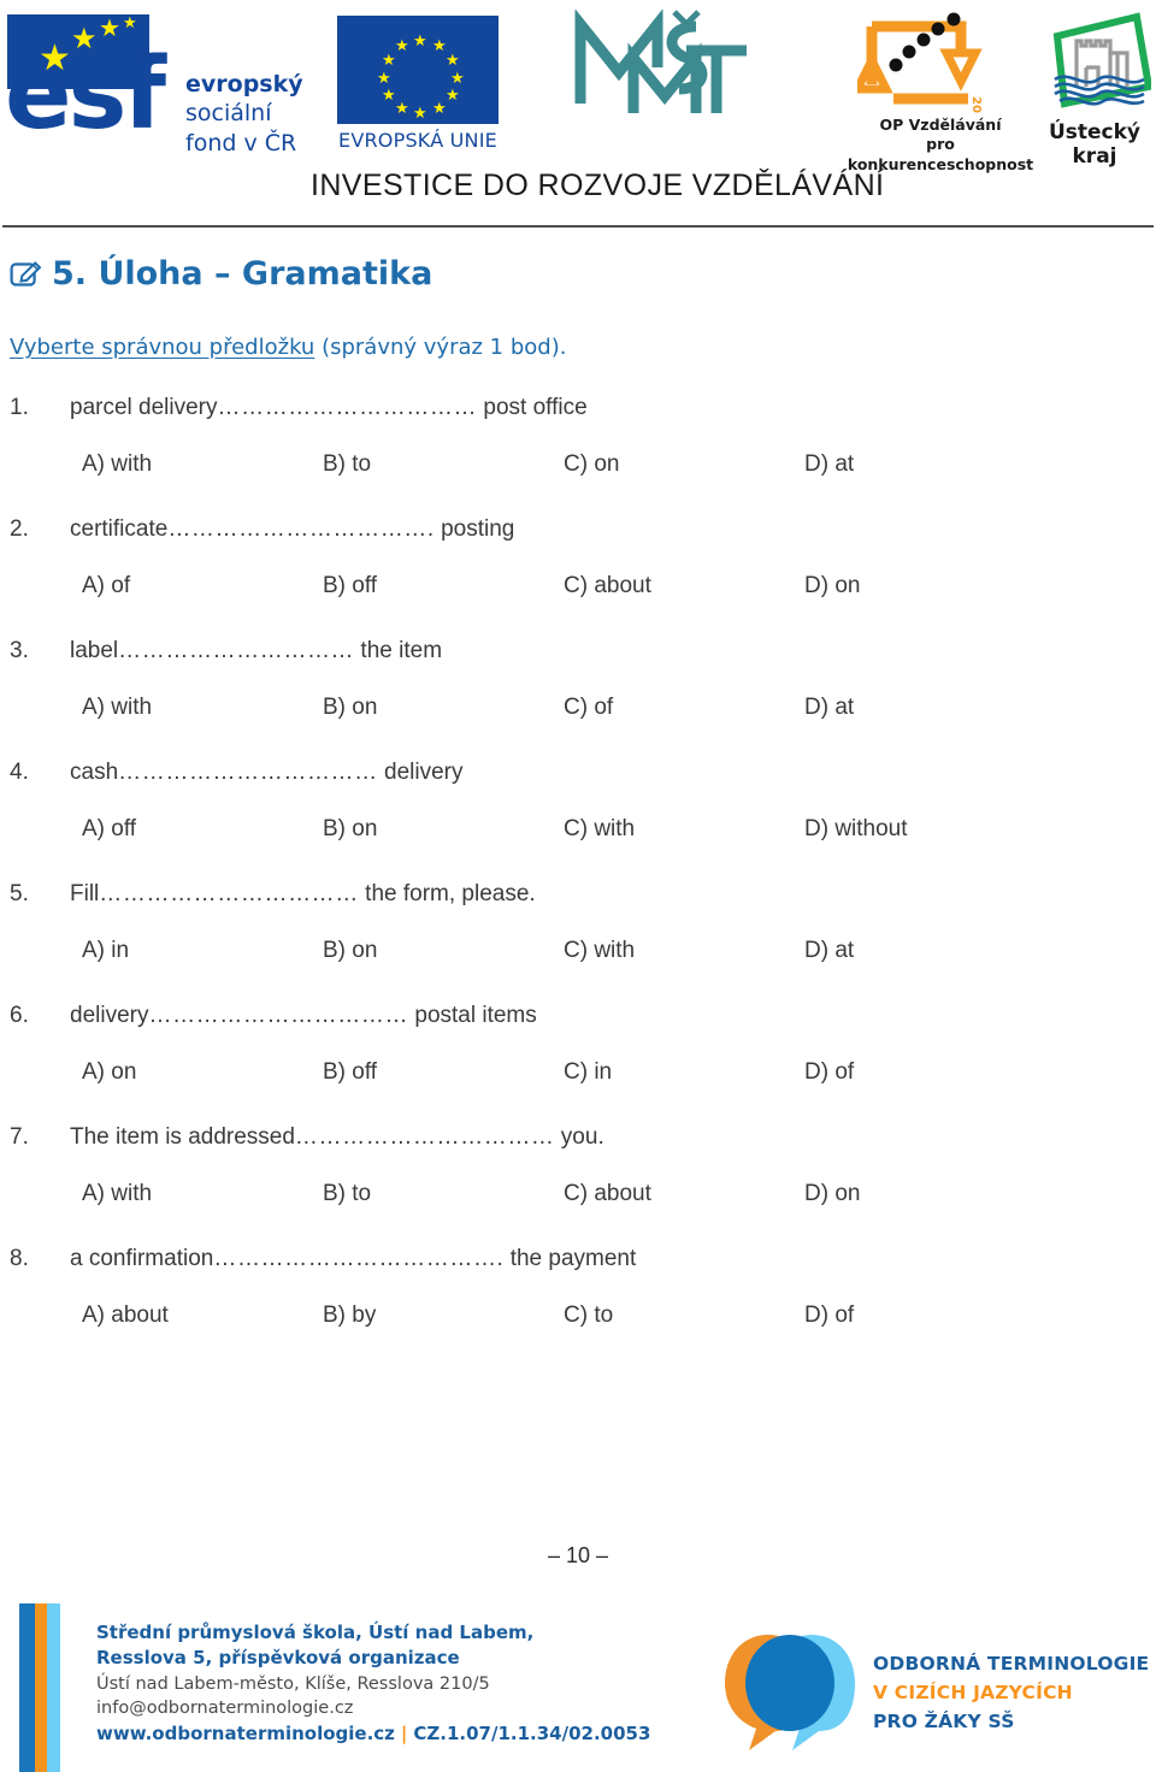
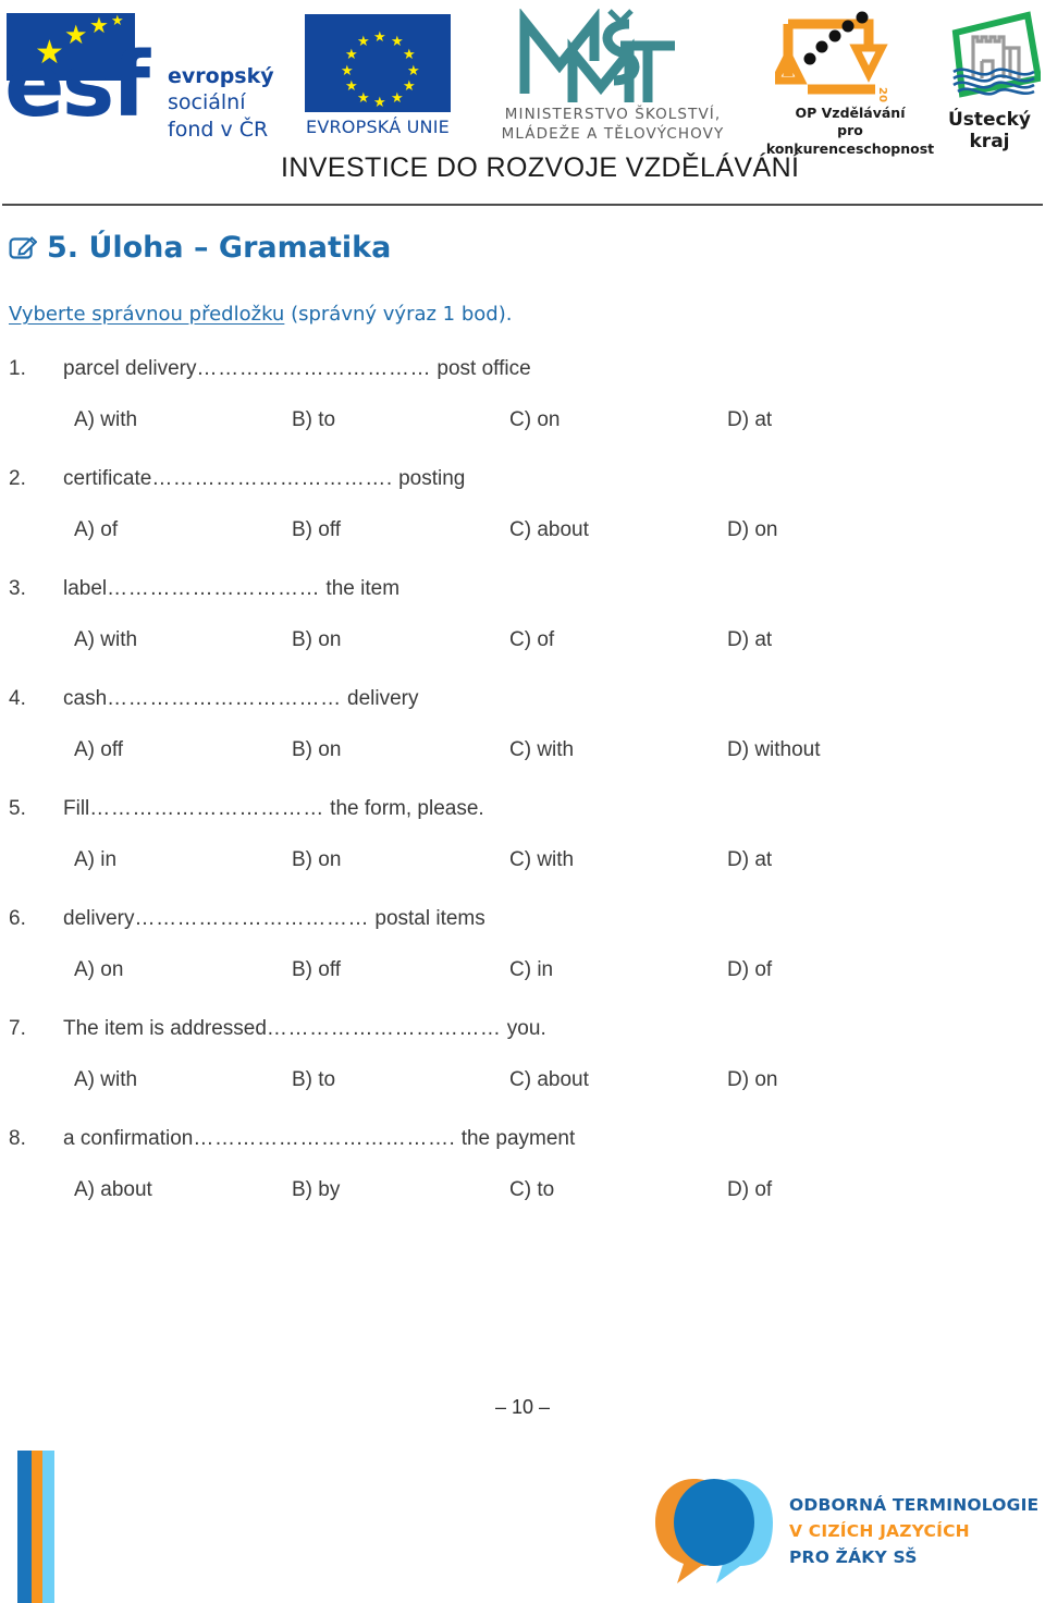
  ★
  ★
  ★
  ★
  esf
  evropský
  sociální
  fond v ČR
  ★
  ★
  ★
  ★
  ★
  ★
  ★
  ★
  ★
  ★
  ★
  ★
  EVROPSKÁ UNIE
+ MINISTERSTVO ŠKOLSTVÍ,
+ MLÁDEŽE A TĚLOVÝCHOVY
  OP Vzdělávání
  pro konkurenceschopnost
  Ústecký kraj
  INVESTICE DO ROZVOJE VZDĚLÁVÁNÍ
  5. Úloha – Gramatika
  Vyberte správnou předložku (správný výraz 1 bod).
  1. parcel delivery…………………………… post office
  A) with
  B) to
  C) on
  D) at
  2. certificate……………………………. posting
  A) of
  B) off
  C) about
  D) on
  3. label………………………… the item
  A) with
  B) on
  C) of
  D) at
  4. cash…………………………… delivery
  A) off
  B) on
  C) with
  D) without
  5. Fill…………………………… the form, please.
  A) in
  B) on
  C) with
  D) at
  6. delivery…………………………… postal items
  A) on
  B) off
  C) in
  D) of
  7. The item is addressed…………………………… you.
  A) with
  B) to
  C) about
  D) on
  8. a confirmation………………………………. the payment
  A) about
  B) by
  C) to
  D) of
  – 10 –
- Střední průmyslová škola, Ústí nad Labem,
- Resslova 5, příspěvková organizace
- Ústí nad Labem-město, Klíše, Resslova 210/5
- info@odbornaterminologie.cz
- www.odbornaterminologie.cz | CZ.1.07/1.1.34/02.0053
  ODBORNÁ TERMINOLOGIE
  V CIZÍCH JAZYCÍCH
  PRO ŽÁKY SŠ
